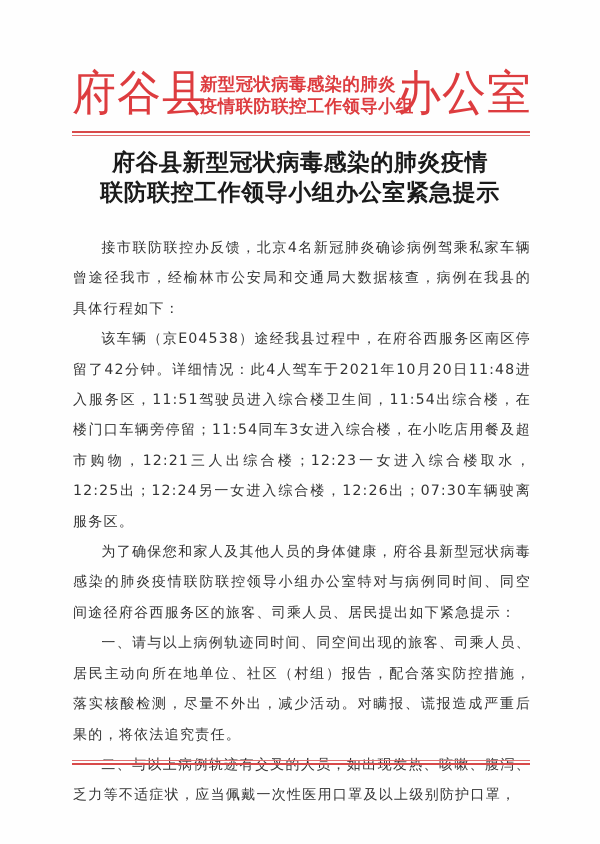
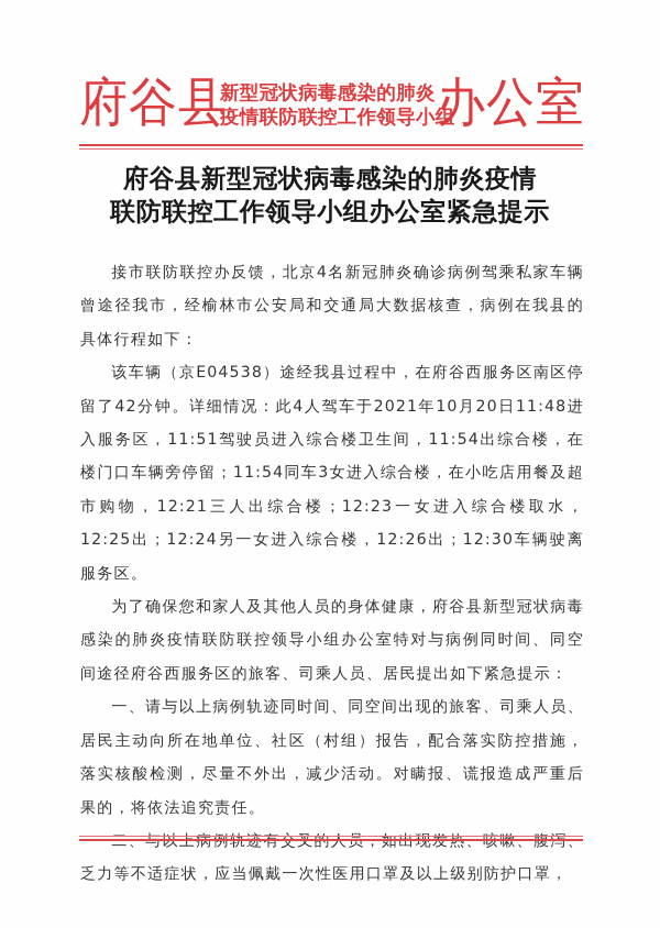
  府谷县
  新型冠状病毒感染的肺炎
  疫情联防联控工作领导小组
  办公室
  府谷县新型冠状病毒感染的肺炎疫情
  联防联控工作领导小组办公室紧急提示
  接市联防联控办反馈，北京4名新冠肺炎确诊病例驾乘私家车辆曾途径我市，经榆林市公安局和交通局大数据核查，病例在我县的具体行程如下：
- 该车辆（京E04538）途经我县过程中，在府谷西服务区南区停留了42分钟。详细情况：此4人驾车于2021年10月20日11:48进入服务区，11:51驾驶员进入综合楼卫生间，11:54出综合楼，在楼门口车辆旁停留；11:54同车3女进入综合楼，在小吃店用餐及超市购物，12:21三人出综合楼；12:23一女进入综合楼取水，12:25出；12:24另一女进入综合楼，12:26出；07:30车辆驶离服务区。
+ 该车辆（京E04538）途经我县过程中，在府谷西服务区南区停留了42分钟。详细情况：此4人驾车于2021年10月20日11:48进入服务区，11:51驾驶员进入综合楼卫生间，11:54出综合楼，在楼门口车辆旁停留；11:54同车3女进入综合楼，在小吃店用餐及超市购物，12:21三人出综合楼；12:23一女进入综合楼取水，12:25出；12:24另一女进入综合楼，12:26出；12:30车辆驶离服务区。
  为了确保您和家人及其他人员的身体健康，府谷县新型冠状病毒感染的肺炎疫情联防联控领导小组办公室特对与病例同时间、同空间途径府谷西服务区的旅客、司乘人员、居民提出如下紧急提示：
  一、请与以上病例轨迹同时间、同空间出现的旅客、司乘人员、居民主动向所在地单位、社区（村组）报告，配合落实防控措施，落实核酸检测，尽量不外出，减少活动。对瞒报、谎报造成严重后果的，将依法追究责任。
